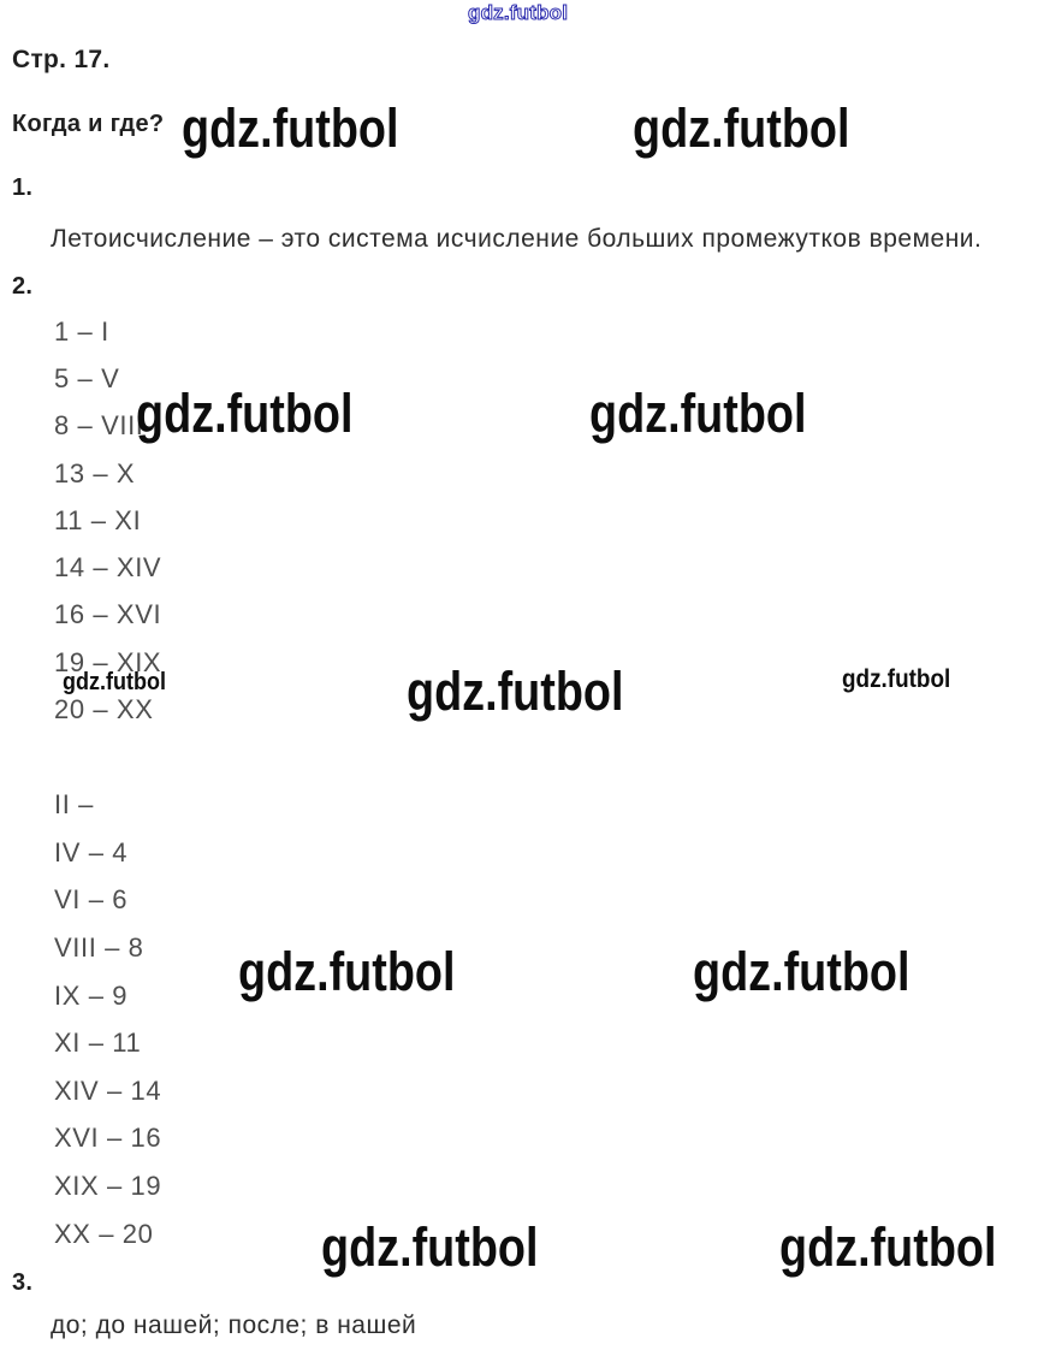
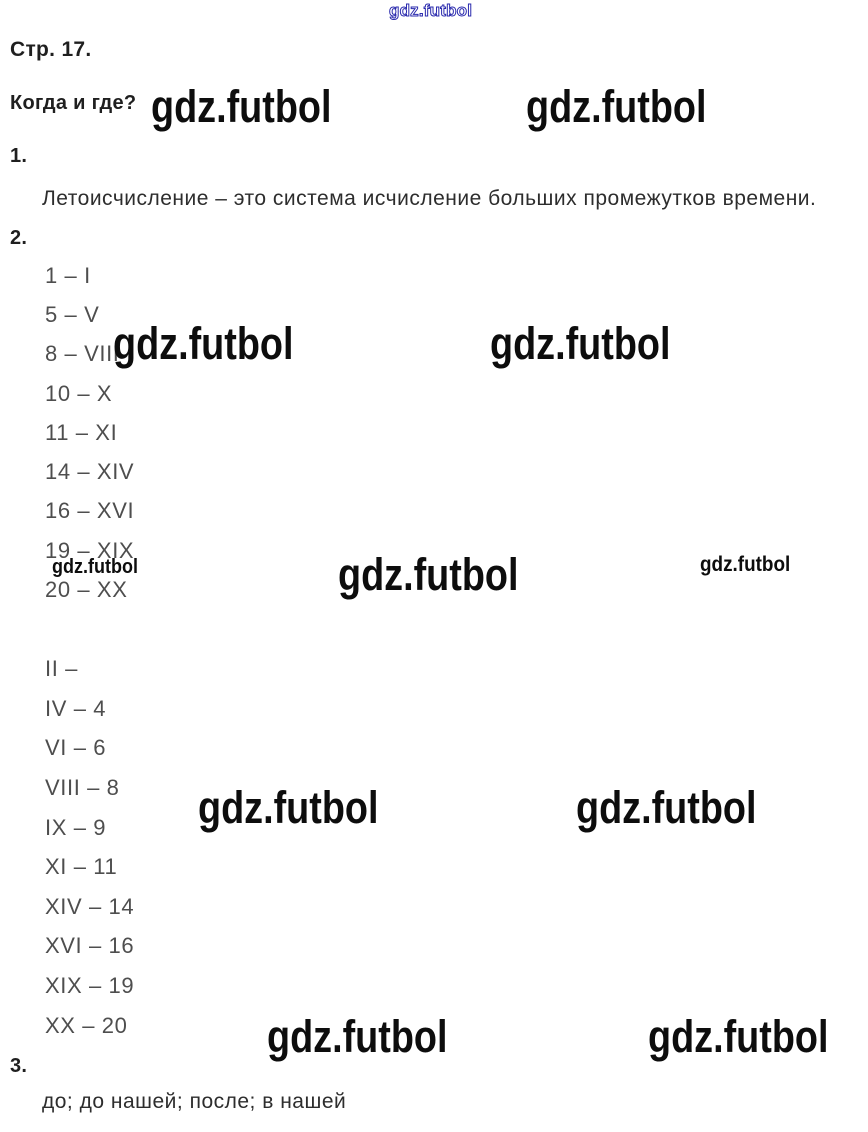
  gdz.futbol
  Стр. 17.
  Когда и где?
  gdz.futbol
  gdz.futbol
  1.
  Летоисчисление – это система исчисление больших промежутков времени.
  2.
  1 – I
  5 – V
  8 – VIII
- 13 – X
+ 10 – X
  11 – XI
  14 – XIV
  16 – XVI
  19 – XIX
  20 – XX
  gdz.futbol
  gdz.futbol
  gdz.futbol
  gdz.futbol
  gdz.futbol
  II –
  IV – 4
  VI – 6
  VIII – 8
  IX – 9
  XI – 11
  XIV – 14
  XVI – 16
  XIX – 19
  XX – 20
  gdz.futbol
  gdz.futbol
  gdz.futbol
  gdz.futbol
  3.
  до; до нашей; после; в нашей
